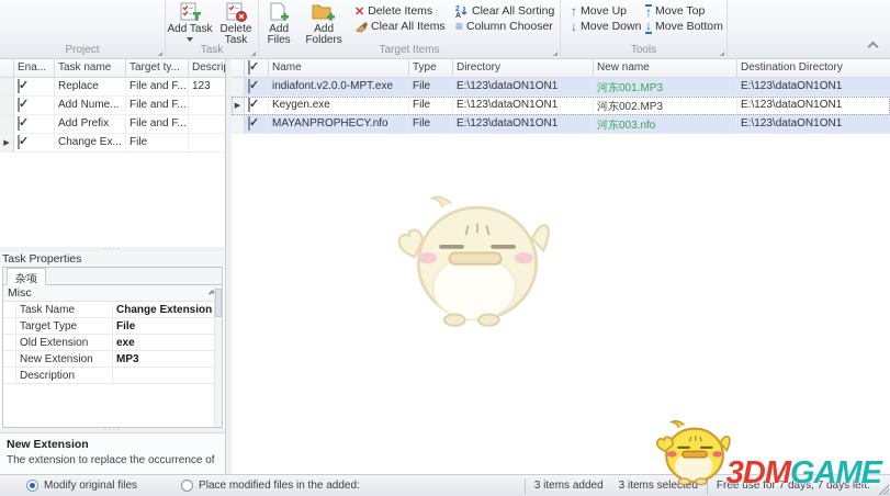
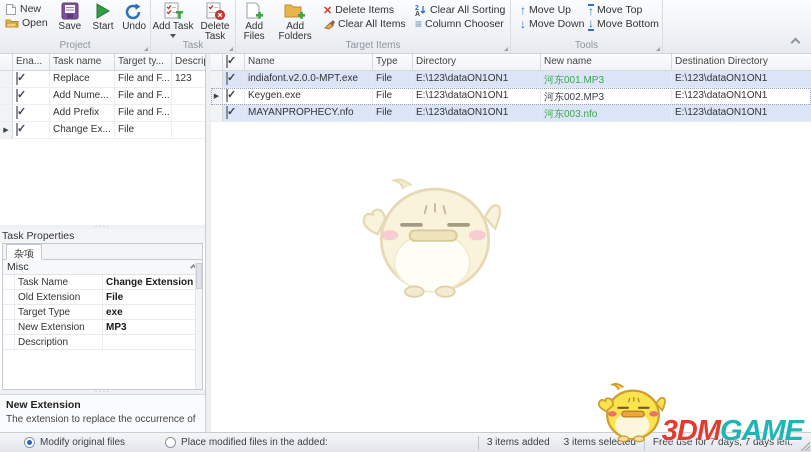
+ New
+ Open
+ Save
+ Start
+ Undo
  Project
  Add Task
  Delete
  Task
  Task
  Add Files
  Add Folders
  ✕
  Delete Items
  Clear All Items
  Clear All Sorting
  ≡
  Column Chooser
  Target Items
  ↑
  Move Up
  ↓
  Move Down
  ↑
  Move Top
  ↓
  Move Bottom
  Tools
  Ena...
  Task name
  Target ty...
  Replace
  File and F...
  123
  Add Nume...
  File and F...
  Add Prefix
  File and F...
  Change Ex...
  File
  Task Properties
  杂项
  Misc
  Task Name
  Change Extension
- Target Type
+ Old Extension
  File
- Old Extension
+ Target Type
  exe
  New Extension
  MP3
  Description
  New Extension
  The extension to replace the occurrence of
  Name
  Type
  Directory
  New name
  Destination Directory
  indiafont.v2.0.0-MPT.exe
  File
  E:\123\dataON1ON1
  河东001.MP3
  E:\123\dataON1ON1
  Keygen.exe
  File
  E:\123\dataON1ON1
  河东002.MP3
  E:\123\dataON1ON1
  MAYANPROPHECY.nfo
  File
  E:\123\dataON1ON1
  河东003.nfo
  E:\123\dataON1ON1
  Modify original files
  Place modified files in the added:
  3 items added
  3 items selected
  Free use for 7 days, 7 days left.
  3DMGAME
